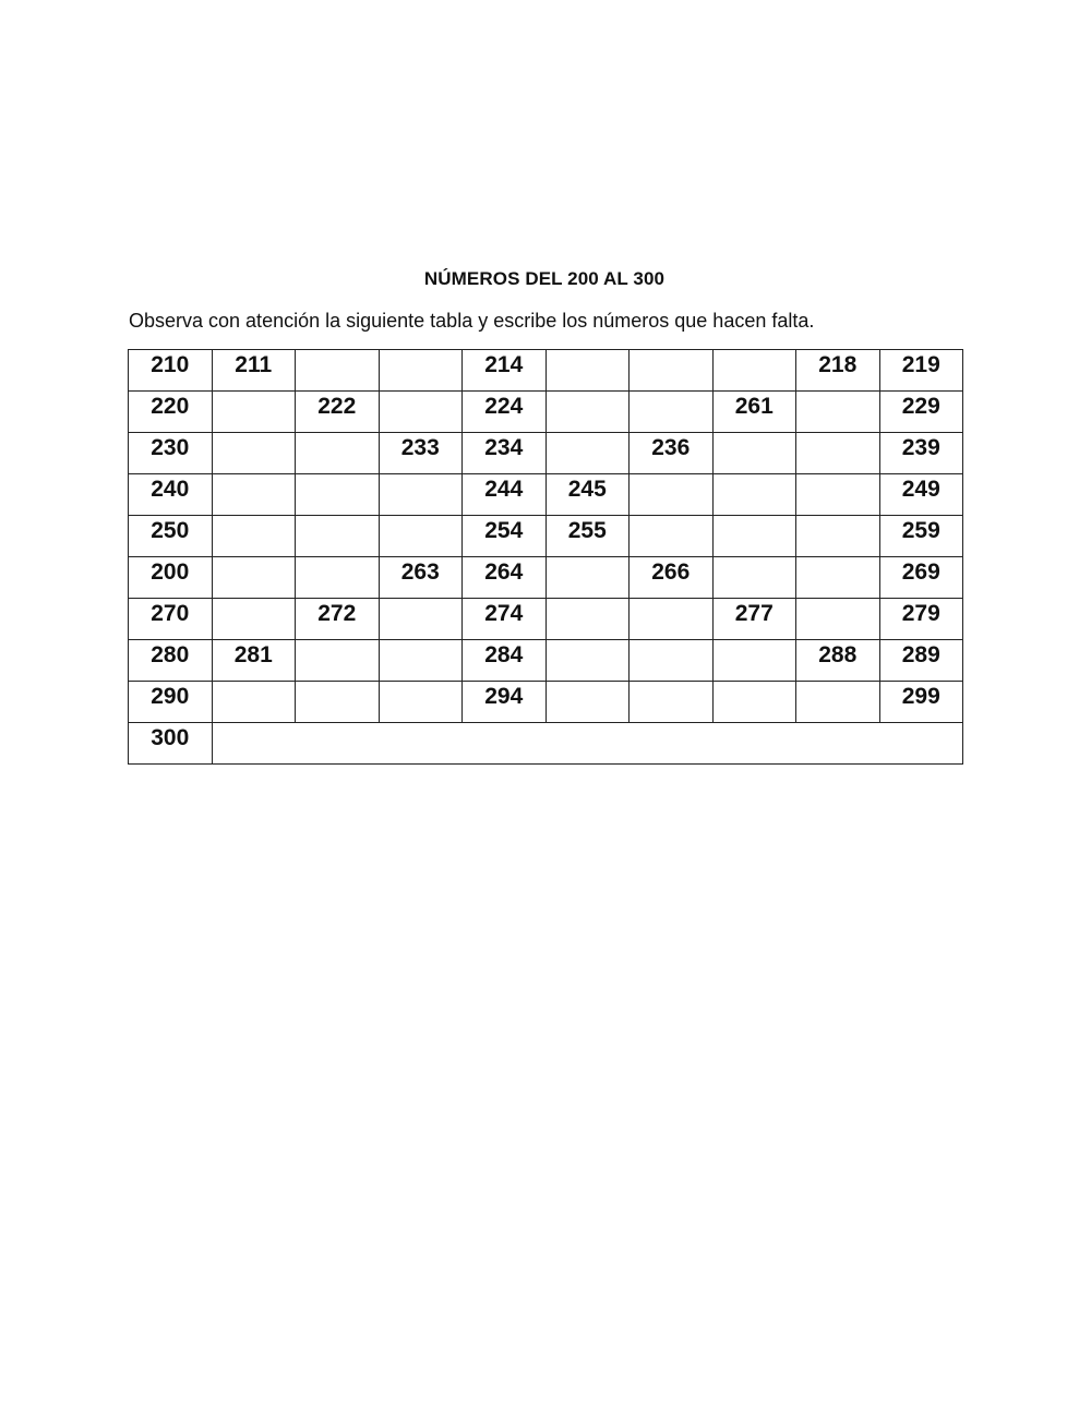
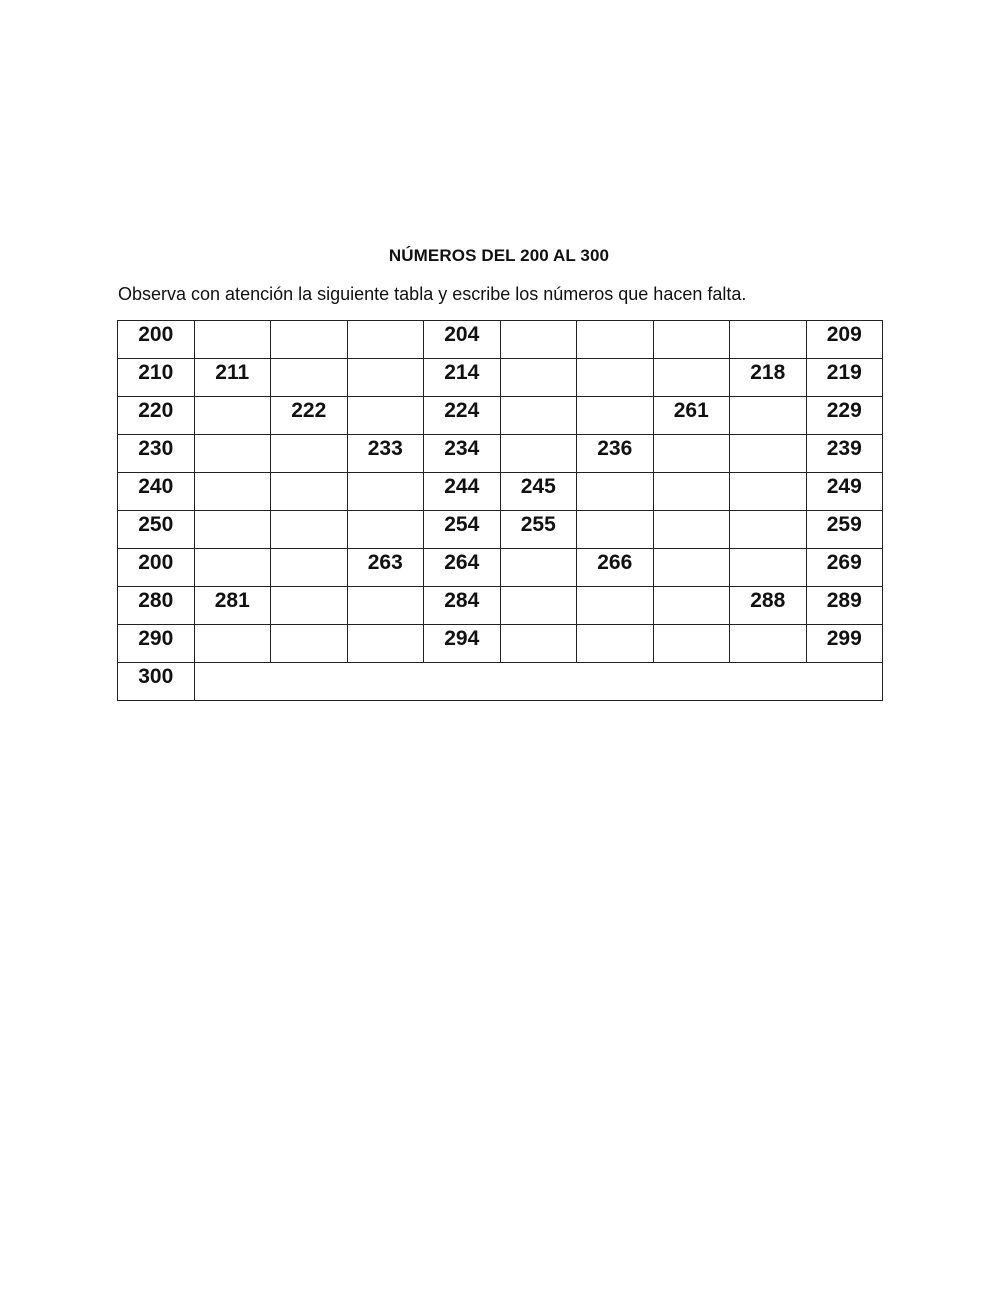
  NÚMEROS DEL 200 AL 300
  Observa con atención la siguiente tabla y escribe los números que hacen falta.
+ 200				204					209
  210	211			214				218	219
  220		222		224			261		229
  230			233	234		236			239
  240				244	245				249
  250				254	255				259
  200			263	264		266			269
- 270		272		274			277		279
  280	281			284				288	289
  290				294					299
  300
